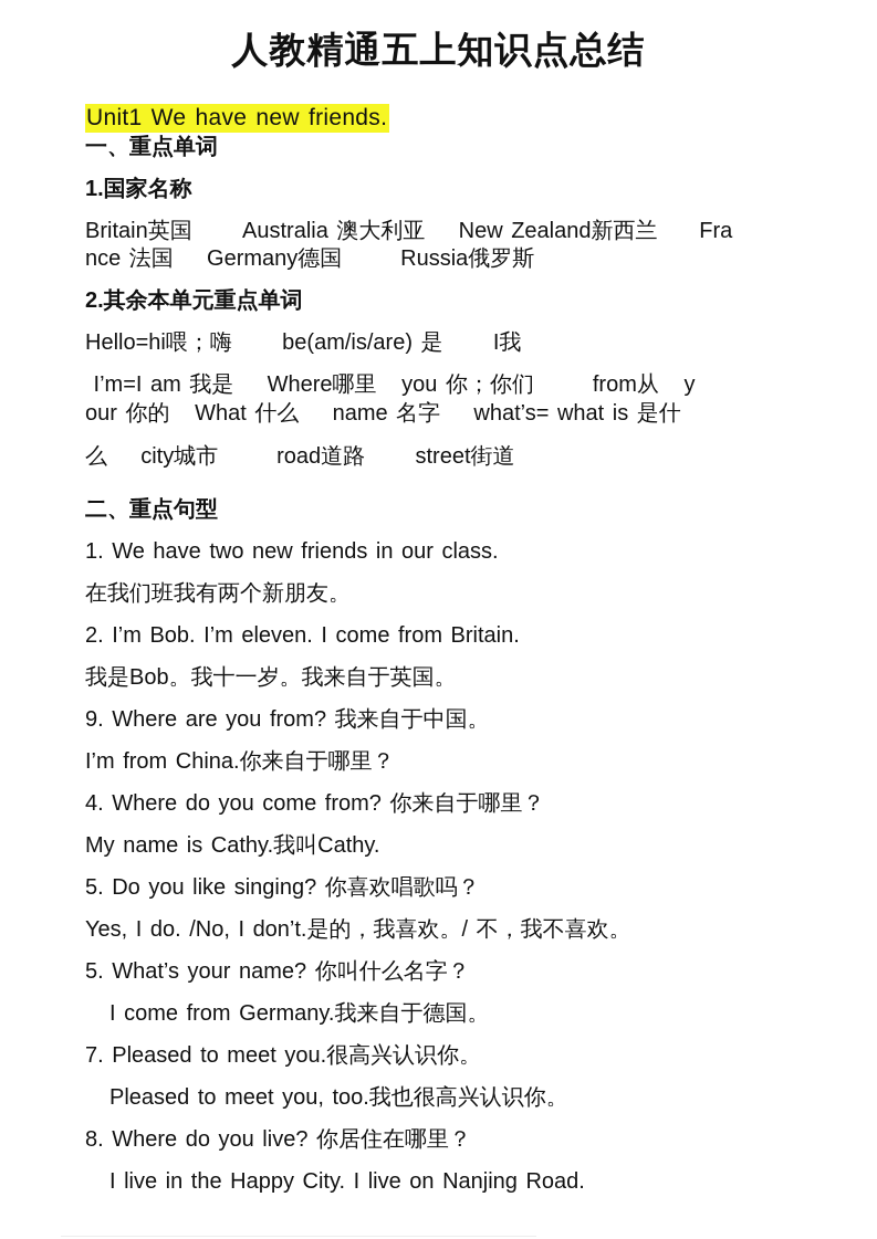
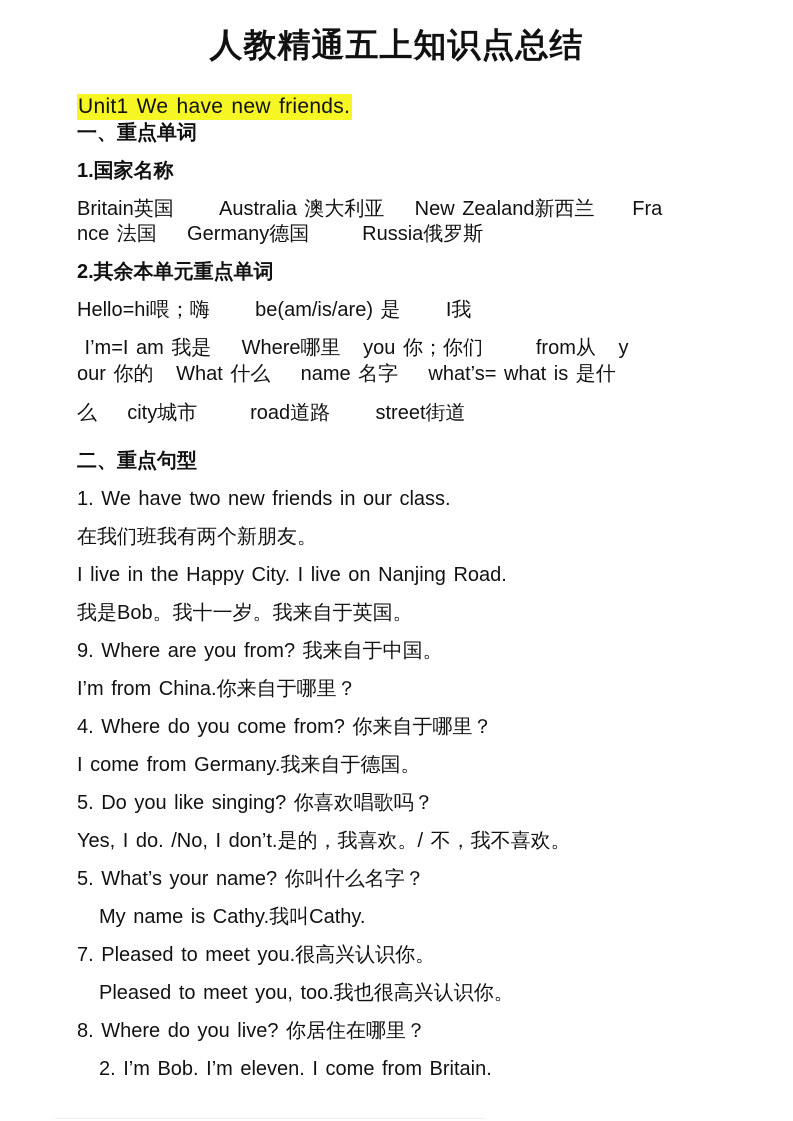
  人教精通五上知识点总结
  Unit1 We have new friends.
  一、重点单词
  1.国家名称
  Britain英国 Australia 澳大利亚 New Zealand新西兰 Fra
  nce 法国 Germany德国 Russia俄罗斯
  2.其余本单元重点单词
  Hello=hi喂；嗨 be(am/is/are) 是 I我
  I’m=I am 我是 Where哪里 you 你；你们 from从 y
  our 你的 What 什么 name 名字 what’s= what is 是什
  么 city城市 road道路 street街道
  二、重点句型
  1. We have two new friends in our class.
  在我们班我有两个新朋友。
- 2. I’m Bob. I’m eleven. I come from Britain.
+ I live in the Happy City. I live on Nanjing Road.
  我是Bob。我十一岁。我来自于英国。
  9. Where are you from? 我来自于中国。
  I’m from China.你来自于哪里？
  4. Where do you come from? 你来自于哪里？
- My name is Cathy.我叫Cathy.
+ I come from Germany.我来自于德国。
  5. Do you like singing? 你喜欢唱歌吗？
  Yes, I do. /No, I don’t.是的，我喜欢。/ 不，我不喜欢。
  5. What’s your name? 你叫什么名字？
- I come from Germany.我来自于德国。
+ My name is Cathy.我叫Cathy.
  7. Pleased to meet you.很高兴认识你。
  Pleased to meet you, too.我也很高兴认识你。
  8. Where do you live? 你居住在哪里？
- I live in the Happy City. I live on Nanjing Road.
+ 2. I’m Bob. I’m eleven. I come from Britain.
